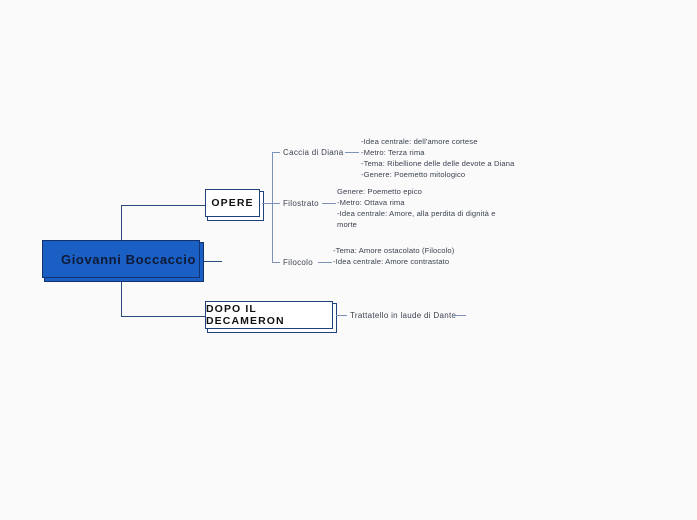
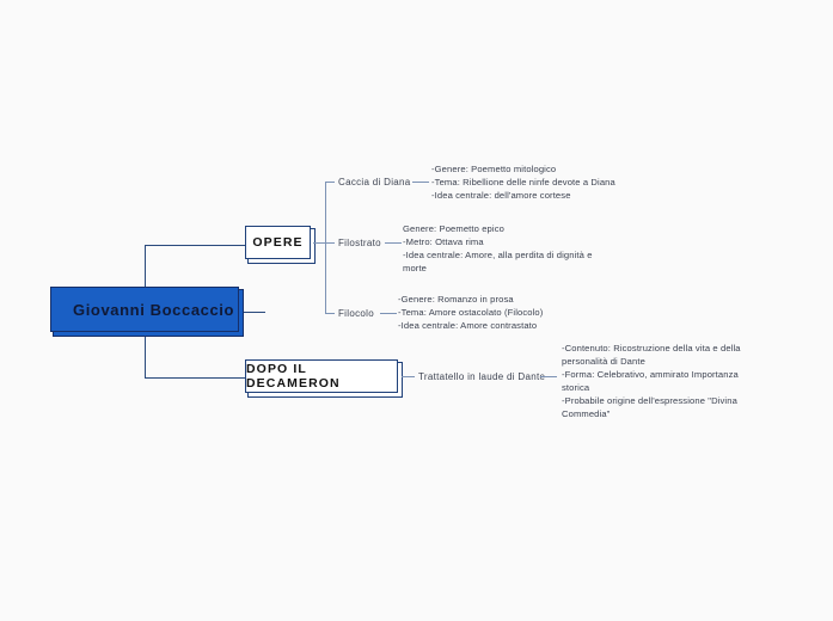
  Giovanni Boccaccio
  OPERE
  Caccia di Diana
  Filostrato
  Filocolo
- -Idea centrale: dell'amore cortese
+ -Genere: Poemetto mitologico
- -Metro: Terza rima
- -Tema: Ribellione delle delle devote a Diana
+ -Tema: Ribellione delle ninfe devote a Diana
- -Genere: Poemetto mitologico
+ -Idea centrale: dell'amore cortese
  Genere: Poemetto epico
  -Metro: Ottava rima
  -Idea centrale: Amore, alla perdita di dignità e morte
+ -Genere: Romanzo in prosa
  -Tema: Amore ostacolato (Filocolo)
  -Idea centrale: Amore contrastato
  DOPO IL DECAMERON
  Trattatello in laude di Dant
+ -Contenuto: Ricostruzione della vita e della personalità di Dante
+ -Forma: Celebrativo, ammirato Importanza storica
+ -Probabile origine dell'espressione "Divina Commedia"
